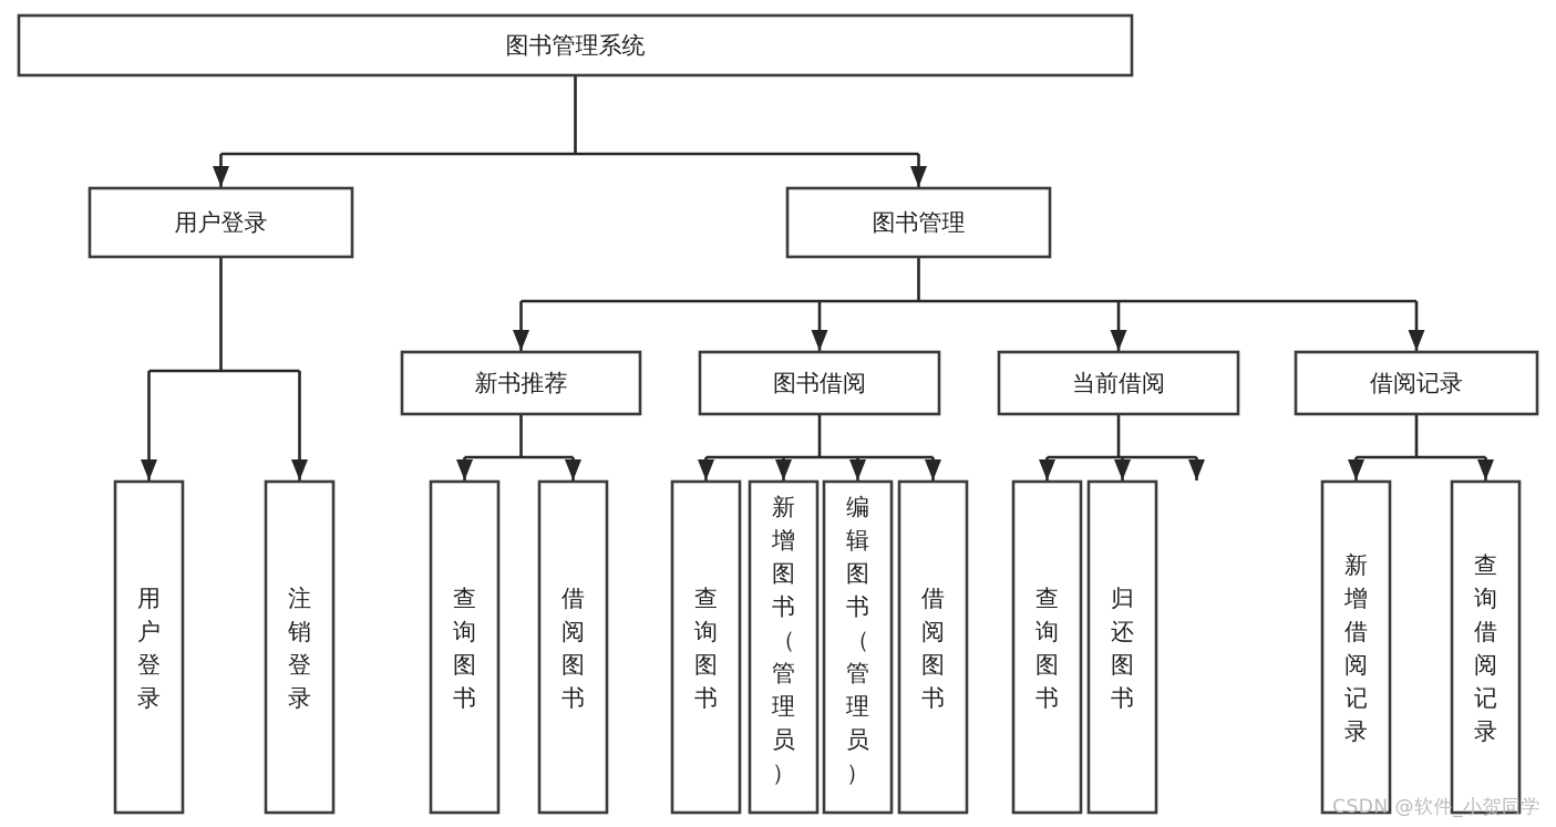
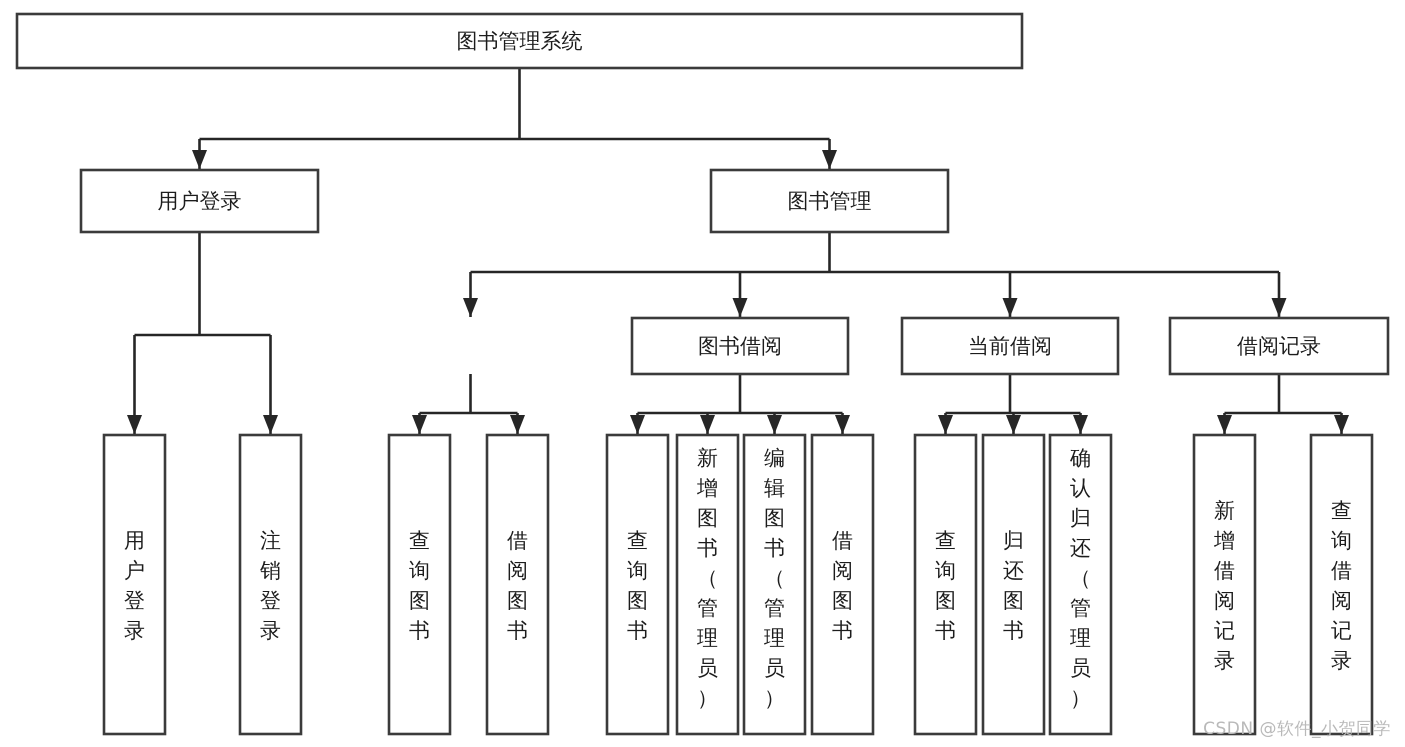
  图书管理系统
  用户登录
  图书管理
- 新书推荐
  图书借阅
  当前借阅
  借阅记录
  用户登录
  注销登录
  查询图书
  借阅图书
  查询图书
  新增图书（管理员）
  编辑图书（管理员）
  借阅图书
  查询图书
  归还图书
+ 确认归还（管理员）
  新增借阅记录
  查询借阅记录
  CSDN @软件_小贺同学
